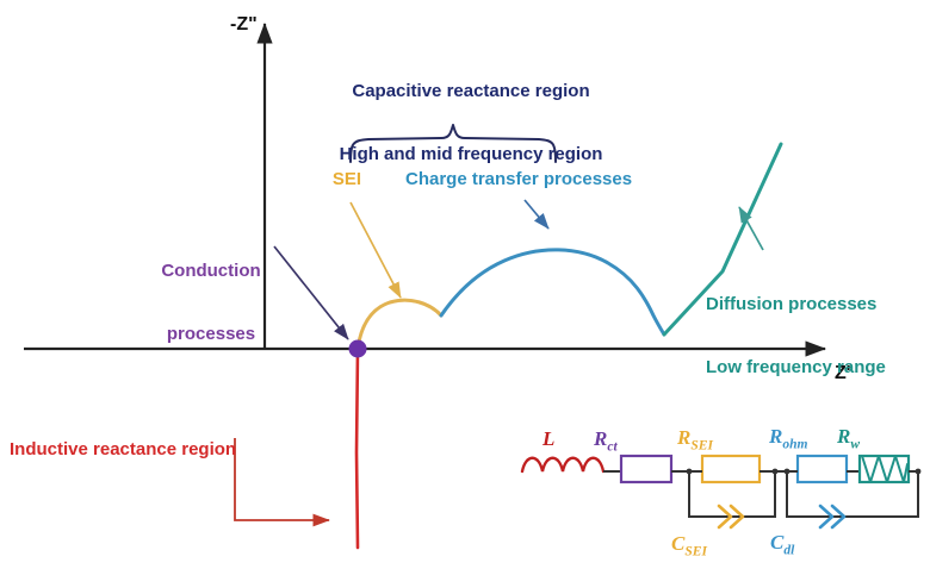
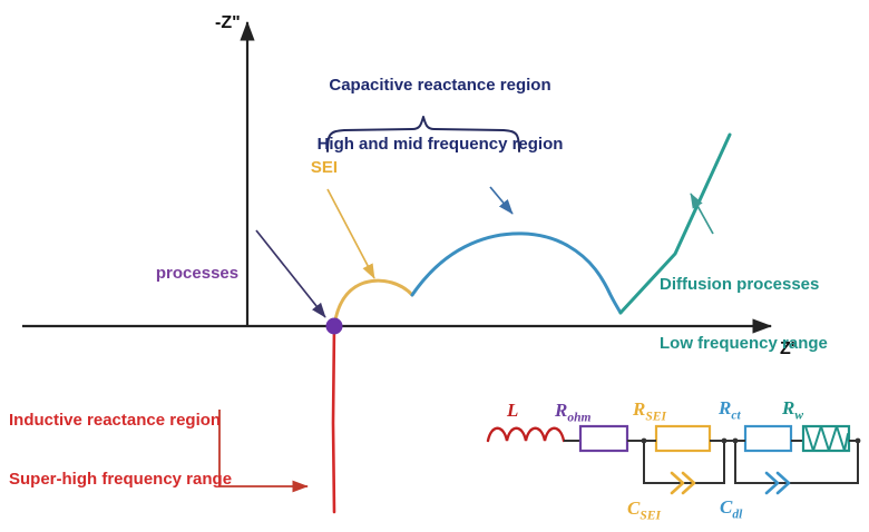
  -Z"
  Z'
  Capacitive reactance region
  High and mid frequency region
  SEI
- Charge transfer processes
- Conduction
  processes
  Diffusion processes
  Low frequency range
  Inductive reactance region
+ Super-high frequency range
  L
- Rct
+ Rohm
  RSEI
  CSEI
- Rohm
+ Rct
  Cdl
  Rw
